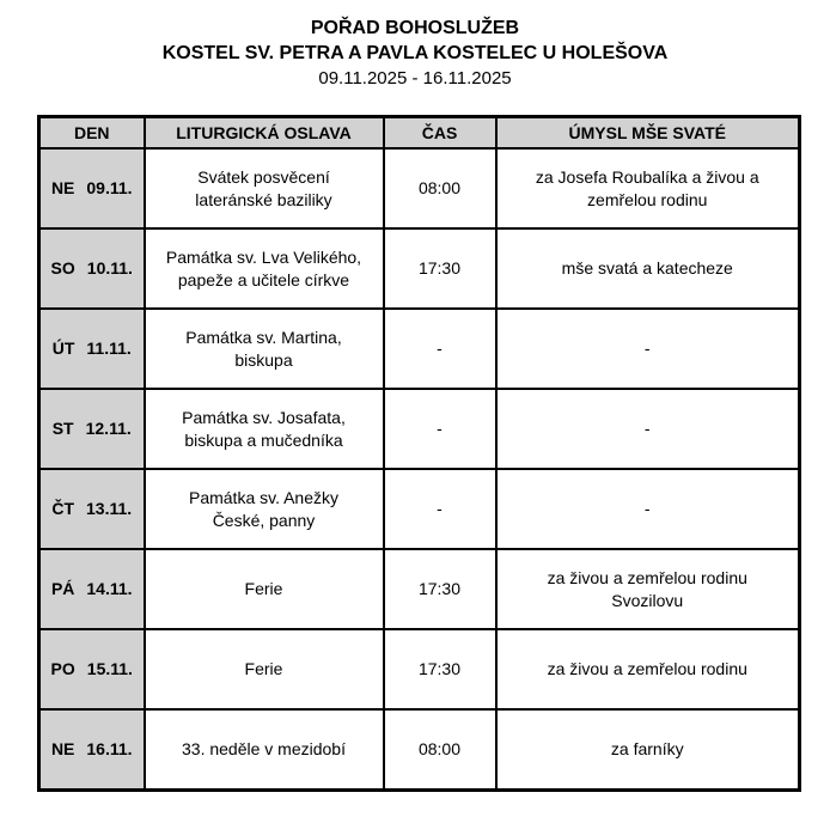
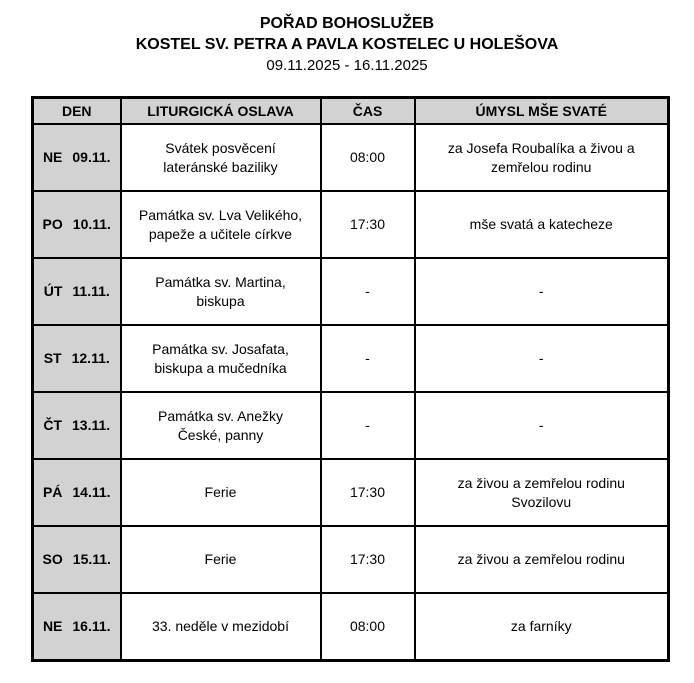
  POŘAD BOHOSLUŽEB
  KOSTEL SV. PETRA A PAVLA KOSTELEC U HOLEŠOVA
  09.11.2025 - 16.11.2025
  DEN	LITURGICKÁ OSLAVA	ČAS	ÚMYSL MŠE SVATÉ
  NE 09.11.	Svátek posvěcení lateránské baziliky	08:00	za Josefa Roubalíka a živou a zemřelou rodinu
- SO 10.11.	Památka sv. Lva Velikého, papeže a učitele církve	17:30	mše svatá a katecheze
+ PO 10.11.	Památka sv. Lva Velikého, papeže a učitele církve	17:30	mše svatá a katecheze
  ÚT 11.11.	Památka sv. Martina, biskupa	-	-
  ST 12.11.	Památka sv. Josafata, biskupa a mučedníka	-	-
  ČT 13.11.	Památka sv. Anežky České, panny	-	-
  PÁ 14.11.	Ferie	17:30	za živou a zemřelou rodinu Svozilovu
- PO 15.11.	Ferie	17:30	za živou a zemřelou rodinu
+ SO 15.11.	Ferie	17:30	za živou a zemřelou rodinu
  NE 16.11.	33. neděle v mezidobí	08:00	za farníky
